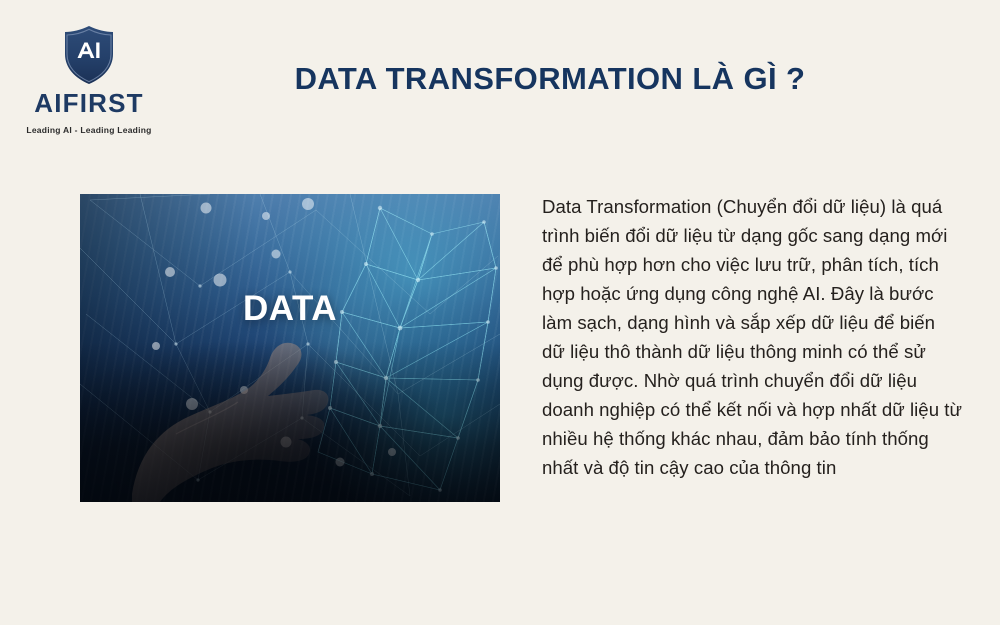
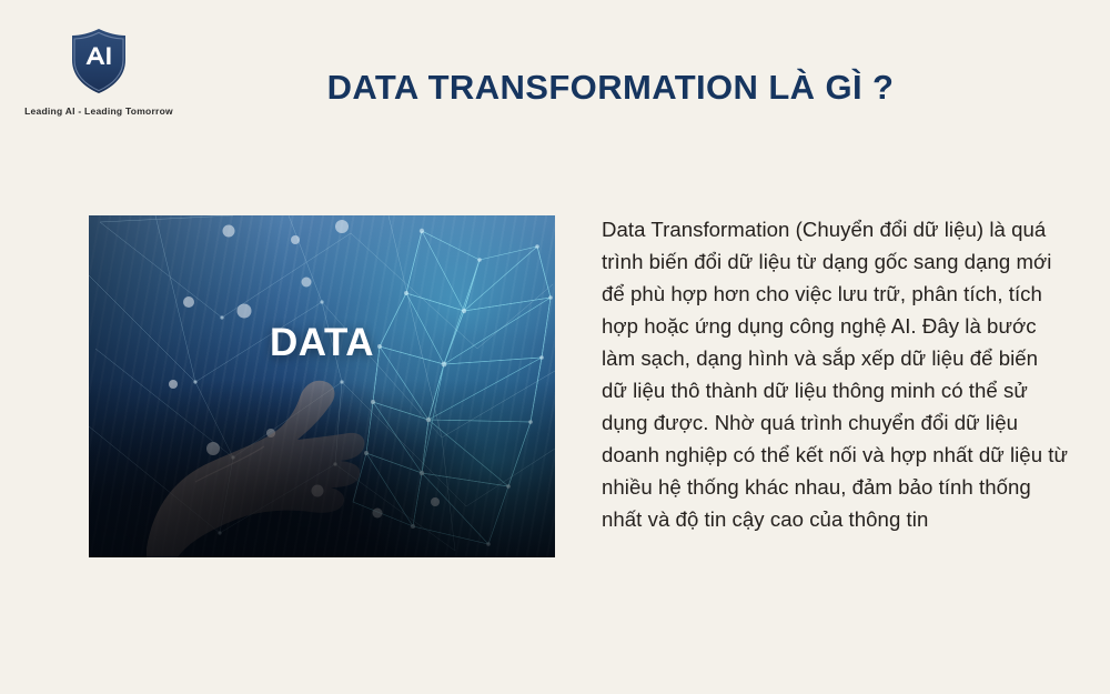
- AIFIRST
- Leading AI - Leading Leading
+ Leading AI - Leading Tomorrow
  DATA TRANSFORMATION LÀ GÌ ?
  DATA
  Data Transformation (Chuyển đổi dữ liệu) là quá trình biến đổi dữ liệu từ dạng gốc sang dạng mới để phù hợp hơn cho việc lưu trữ, phân tích, tích hợp hoặc ứng dụng công nghệ AI. Đây là bước làm sạch, dạng hình và sắp xếp dữ liệu để biến dữ liệu thô thành dữ liệu thông minh có thể sử dụng được. Nhờ quá trình chuyển đổi dữ liệu doanh nghiệp có thể kết nối và hợp nhất dữ liệu từ nhiều hệ thống khác nhau, đảm bảo tính thống nhất và độ tin cậy cao của thông tin
